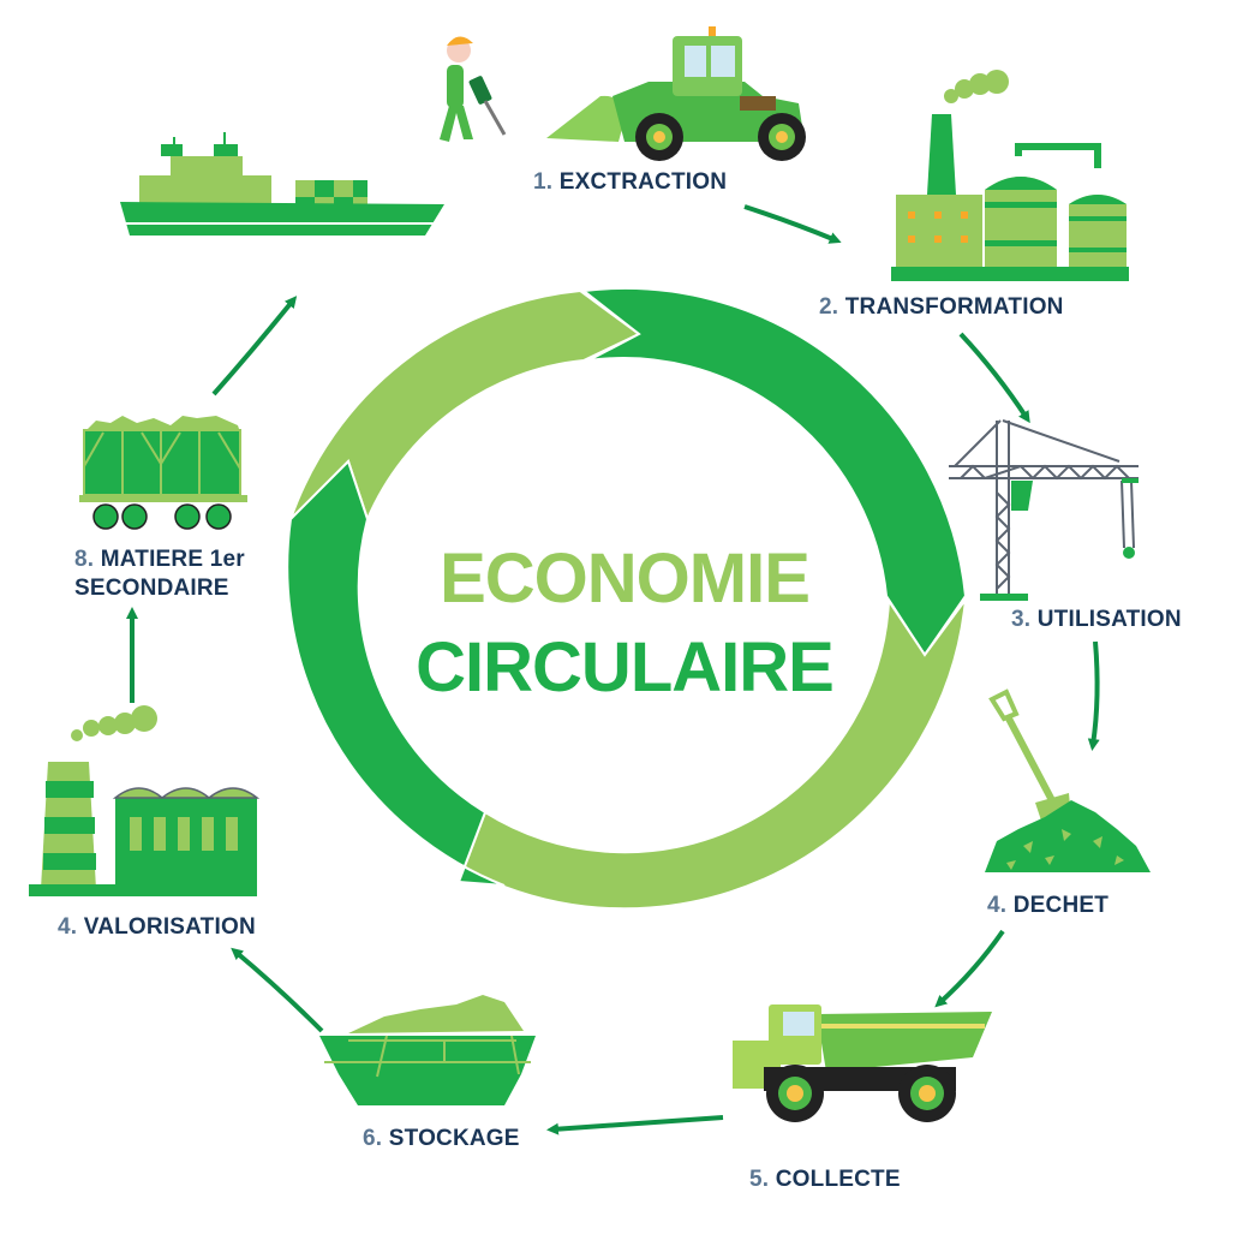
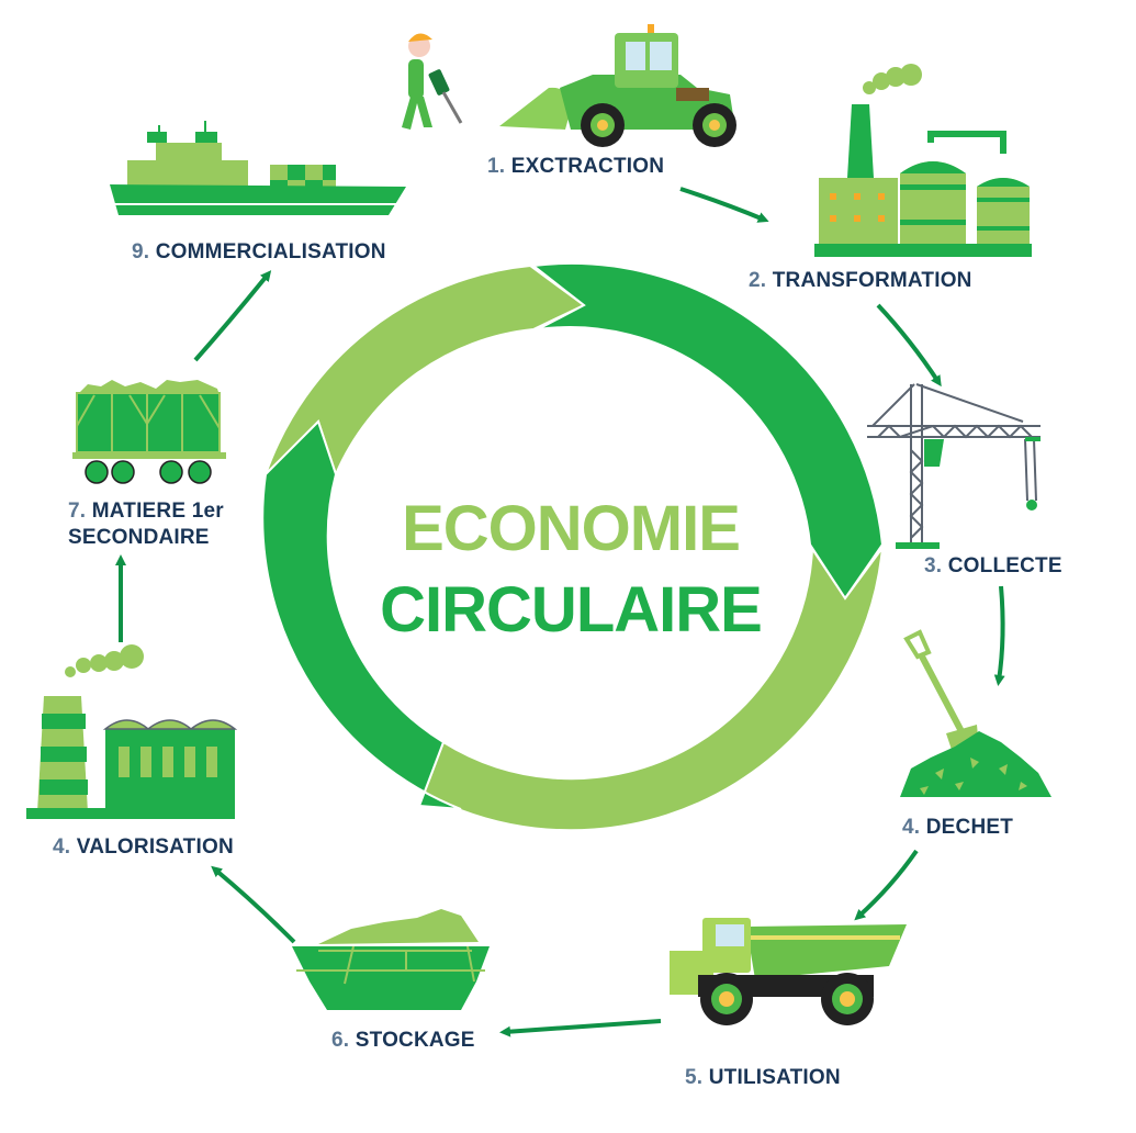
  ECONOMIE
  CIRCULAIRE
  1. EXCTRACTION
  2. TRANSFORMATION
- 3. UTILISATION
+ 3. COLLECTE
  4. DECHET
- 5. COLLECTE
+ 5. UTILISATION
  6. STOCKAGE
  4. VALORISATION
- 8. MATIERE 1er
+ 7. MATIERE 1er
  SECONDAIRE
+ 9. COMMERCIALISATION
